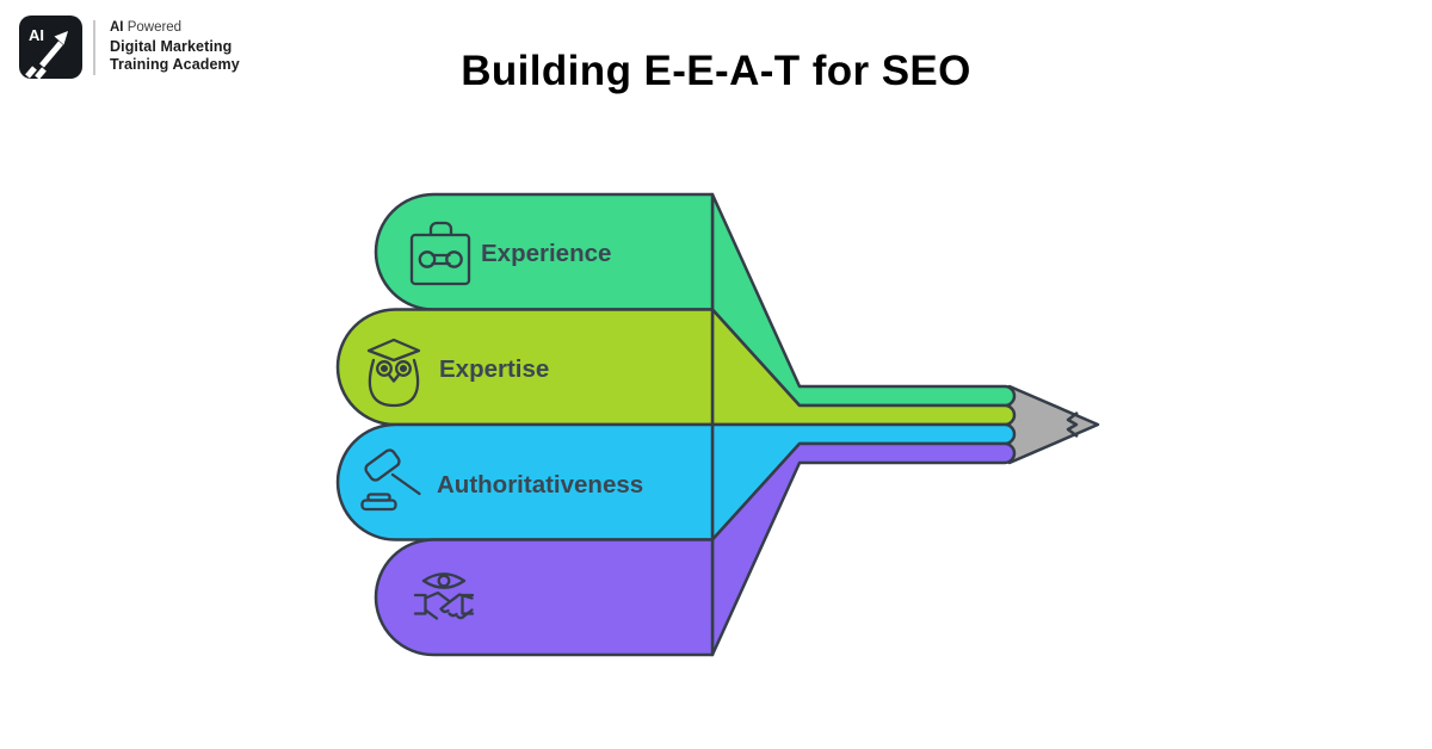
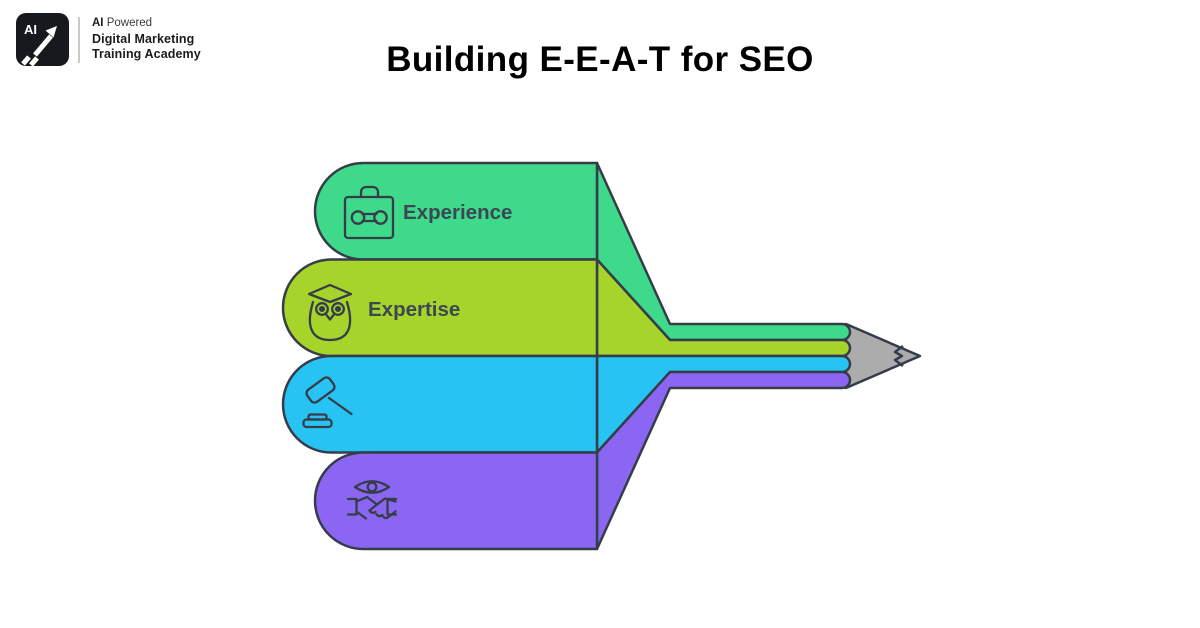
  AI
  AI Powered
  Digital Marketing
  Training Academy
  Building E-E-A-T for SEO
  Experience
  Expertise
- Authoritativeness
